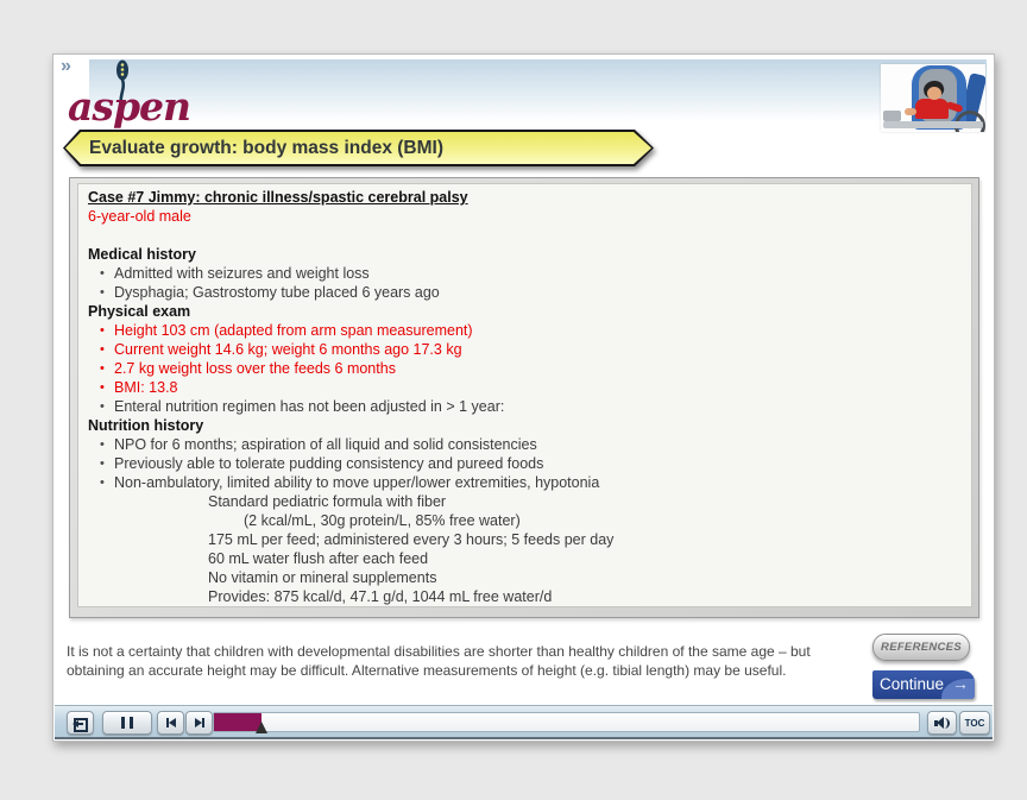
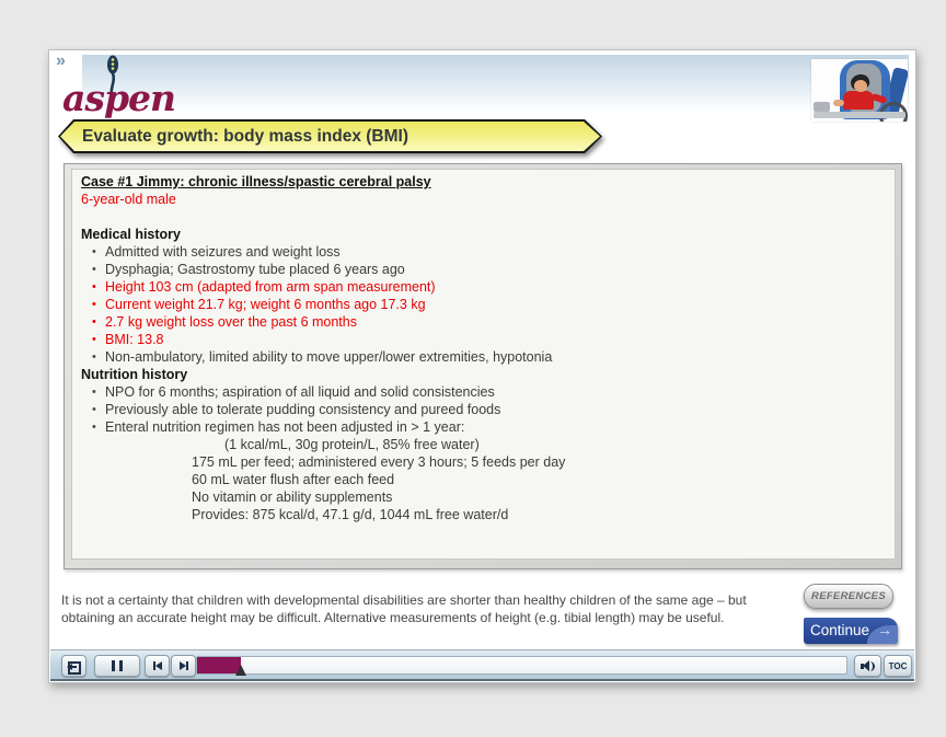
  »
  aspen
  Evaluate growth: body mass index (BMI)
- Case #7 Jimmy: chronic illness/spastic cerebral palsy
+ Case #1 Jimmy: chronic illness/spastic cerebral palsy
  6-year-old male
  Medical history
  •
  Admitted with seizures and weight loss
  •
  Dysphagia; Gastrostomy tube placed 6 years ago
- Physical exam
  •
  Height 103 cm (adapted from arm span measurement)
  •
- Current weight 14.6 kg; weight 6 months ago 17.3 kg
+ Current weight 21.7 kg; weight 6 months ago 17.3 kg
  •
- 2.7 kg weight loss over the feeds 6 months
+ 2.7 kg weight loss over the past 6 months
  •
  BMI: 13.8
  •
- Enteral nutrition regimen has not been adjusted in > 1 year:
+ Non-ambulatory, limited ability to move upper/lower extremities, hypotonia
  Nutrition history
  •
  NPO for 6 months; aspiration of all liquid and solid consistencies
  •
  Previously able to tolerate pudding consistency and pureed foods
  •
- Non-ambulatory, limited ability to move upper/lower extremities, hypotonia
+ Enteral nutrition regimen has not been adjusted in > 1 year:
- Standard pediatric formula with fiber
- (2 kcal/mL, 30g protein/L, 85% free water)
+ (1 kcal/mL, 30g protein/L, 85% free water)
  175 mL per feed; administered every 3 hours; 5 feeds per day
  60 mL water flush after each feed
- No vitamin or mineral supplements
+ No vitamin or ability supplements
  Provides: 875 kcal/d, 47.1 g/d, 1044 mL free water/d
  It is not a certainty that children with developmental disabilities are shorter than healthy children of the same age – but obtaining an accurate height may be difficult. Alternative measurements of height (e.g. tibial length) may be useful.
  REFERENCES
  Continue
  →
  TOC
